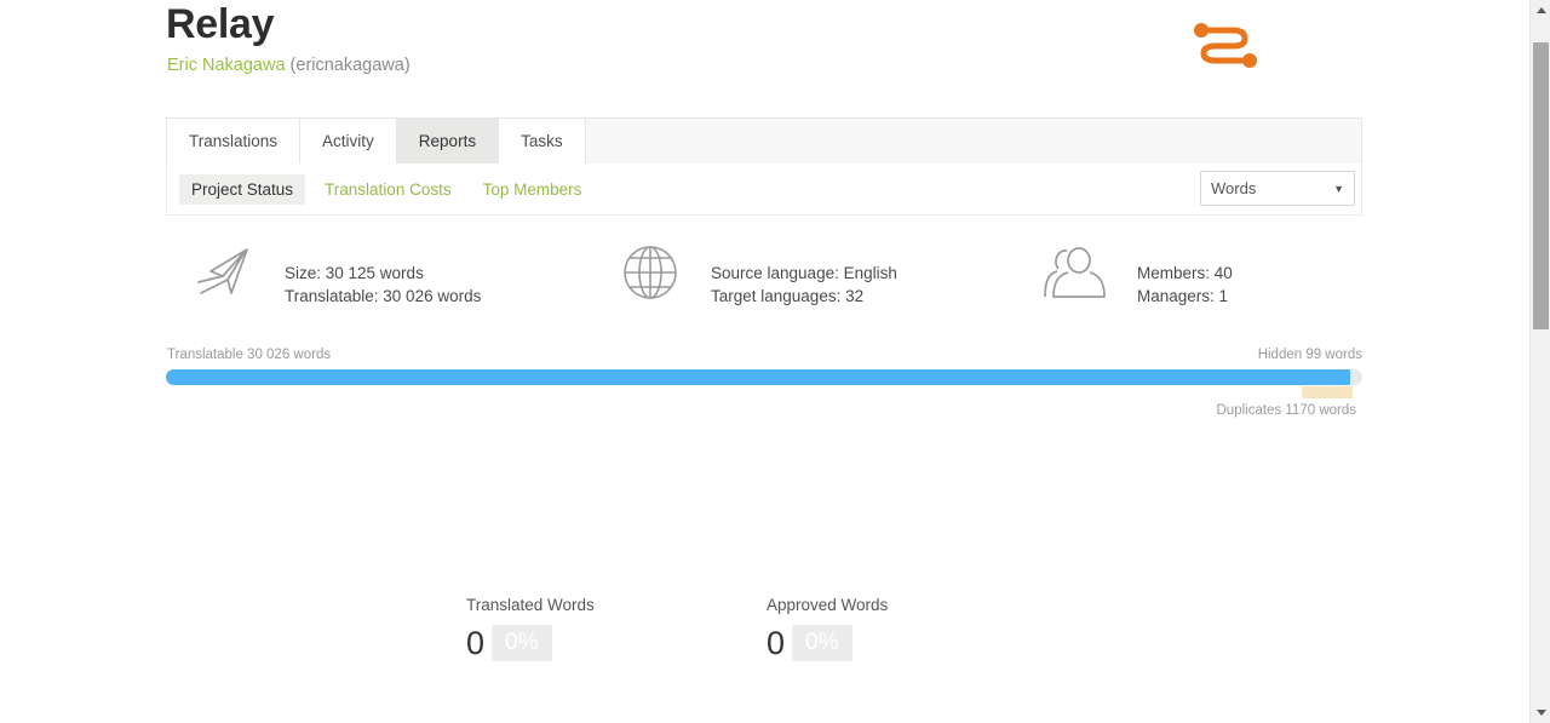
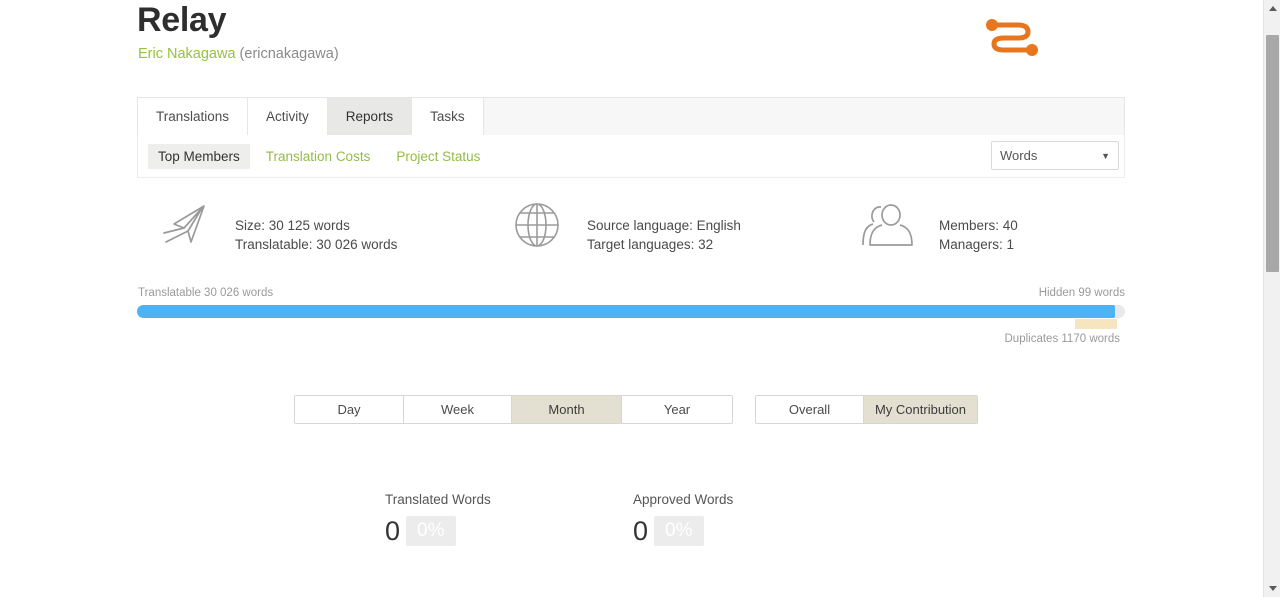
  Relay
  Eric Nakagawa (ericnakagawa)
  Translations
  Activity
  Reports
  Tasks
- Project Status
+ Top Members
  Translation Costs
- Top Members
+ Project Status
  Words
  ▼
  Size: 30 125 words
  Translatable: 30 026 words
  Source language: English
  Target languages: 32
  Members: 40
  Managers: 1
  Translatable 30 026 words
  Hidden 99 words
  Duplicates 1170 words
+ Day
+ Week
+ Month
+ Year
+ Overall
+ My Contribution
  Translated Words
  0
  Approved Words
  0
